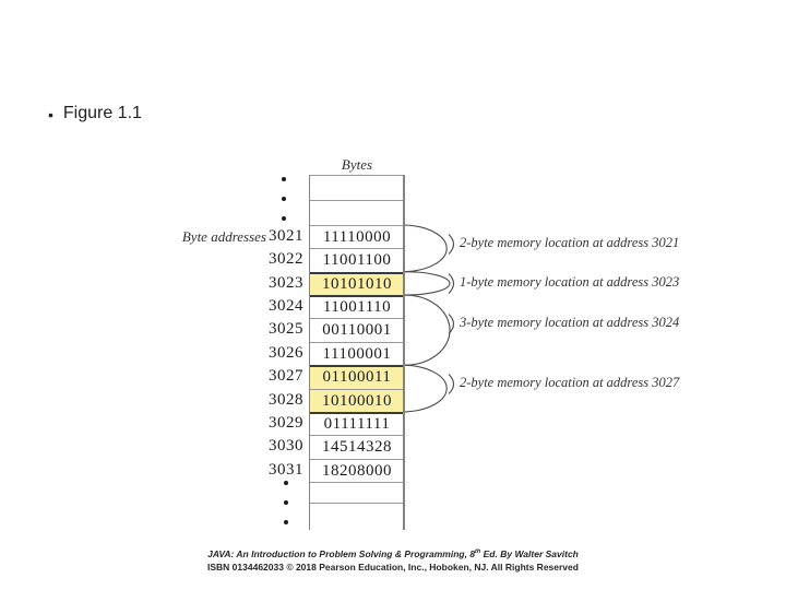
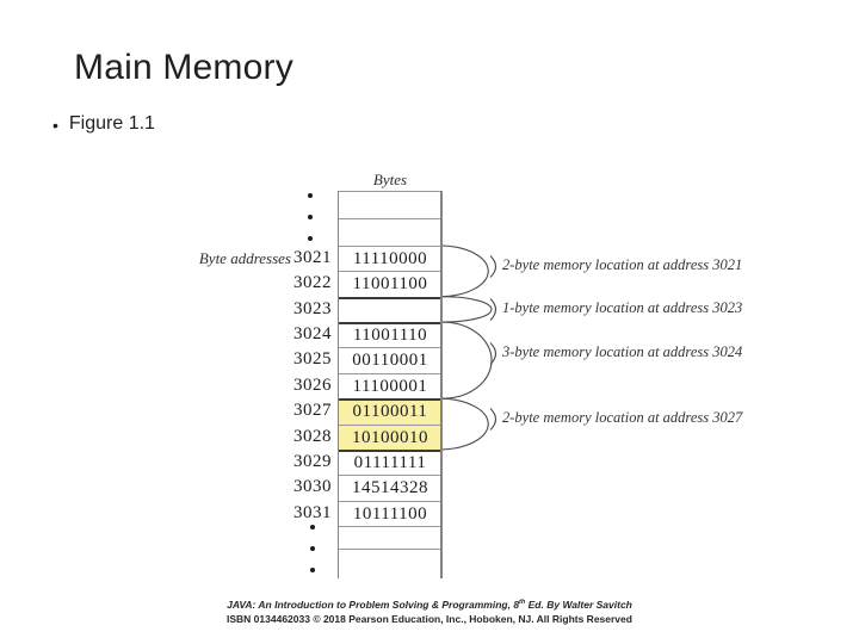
+ Main Memory
  •
  Figure 1.1
  Bytes
  Byte addresses
  11110000
  3021
  11001100
  3022
- 10101010
  3023
  11001110
  3024
  00110001
  3025
  11100001
  3026
  01100011
  3027
  10100010
  3028
  01111111
  3029
  14514328
  3030
- 18208000
+ 10111100
  3031
  2-byte memory location at address 3021
  1-byte memory location at address 3023
  3-byte memory location at address 3024
  2-byte memory location at address 3027
  JAVA: An Introduction to Problem Solving & Programming, 8 Ed. By Walter Savitch
  ISBN 0134462033 © 2018 Pearson Education, Inc., Hoboken, NJ. All Rights Reserved
